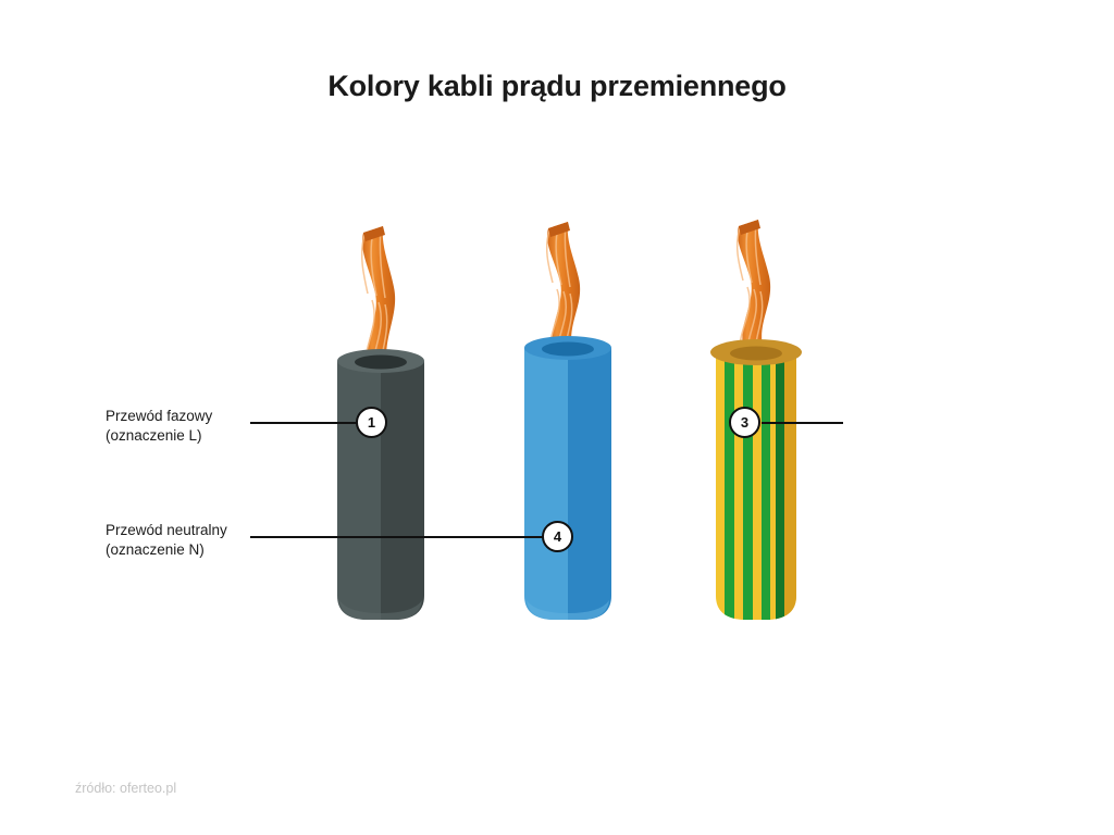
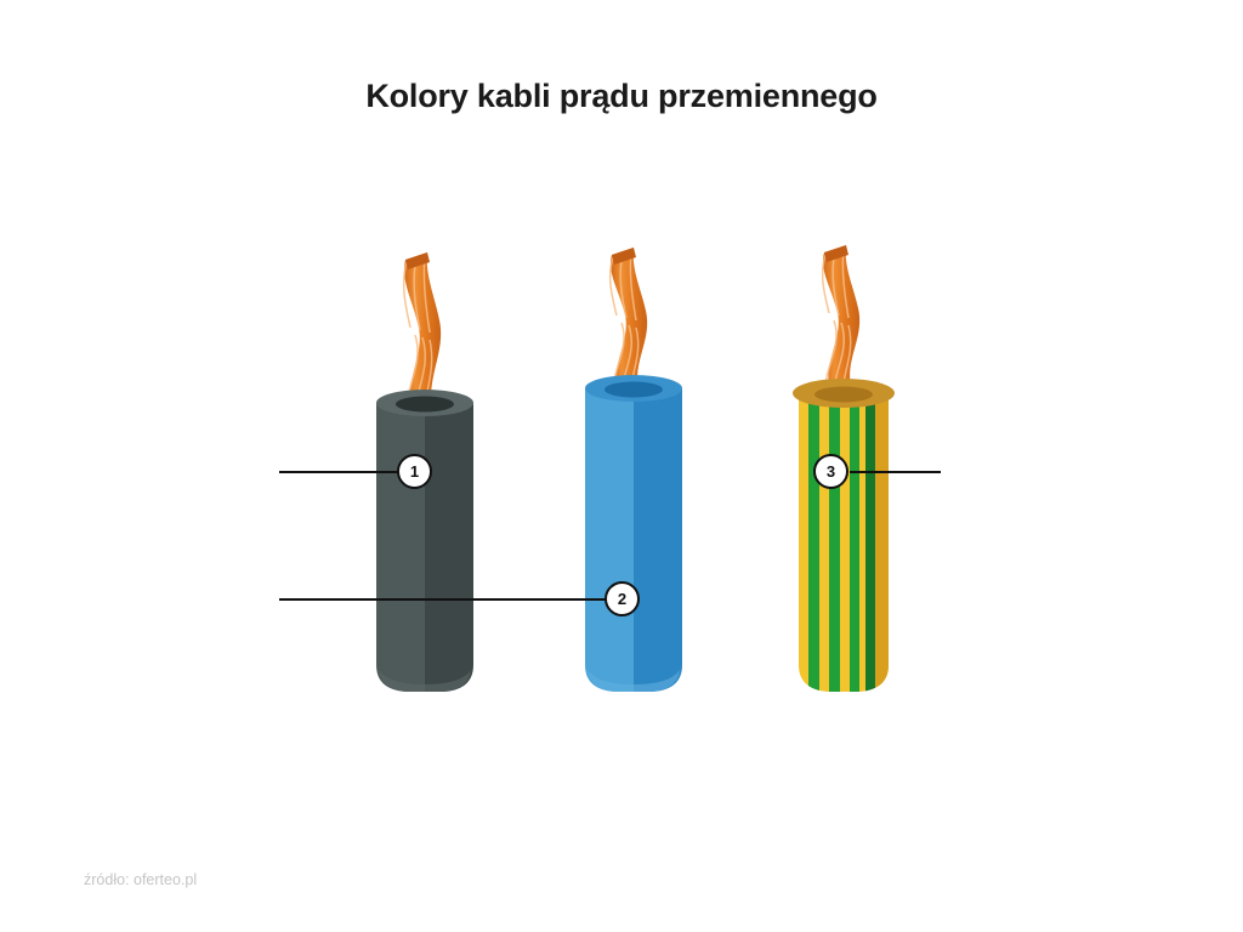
  Kolory kabli prądu przemiennego
  1
- 4
+ 2
  3
- Przewód fazowy
- (oznaczenie L)
- Przewód neutralny
- (oznaczenie N)
  źródło: oferteo.pl
